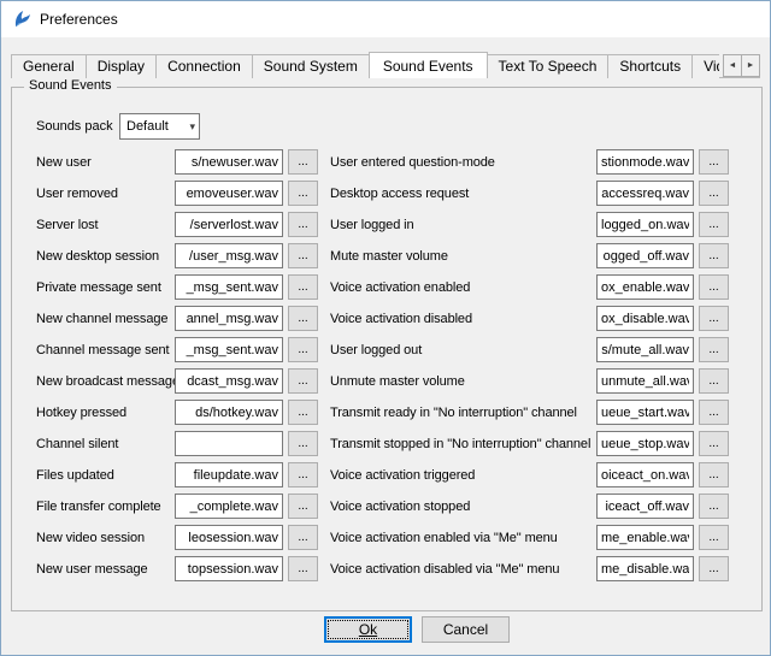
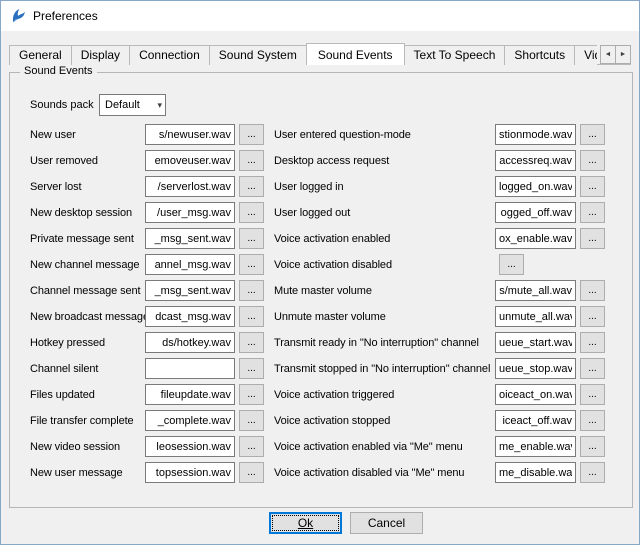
  Preferences
  General
  Display
  Connection
  Sound System
  Sound Events
  Text To Speech
  Shortcuts
  Sound Events
  Sounds pack
  Default
  ▾
  New user
  s/newuser.wav
  ...
  User removed
  emoveuser.wav
  ...
  Server lost
  /serverlost.wav
  ...
  New desktop session
  /user_msg.wav
  ...
  Private message sent
  _msg_sent.wav
  ...
  New channel message
  annel_msg.wav
  ...
  Channel message sent
  _msg_sent.wav
  ...
  New broadcast messag
  dcast_msg.wav
  ...
  Hotkey pressed
  ds/hotkey.wav
  ...
  Channel silent
  ...
  Files updated
  fileupdate.wav
  ...
  File transfer complete
  _complete.wav
  ...
  New video session
  leosession.wav
  ...
  New user message
  topsession.wav
  ...
  User entered question-mode
  stionmode.wav
  ...
  Desktop access request
  accessreq.wav
  ...
  User logged in
  logged_on.wav
  ...
- Mute master volume
+ User logged out
  ogged_off.wav
  ...
  Voice activation enabled
  ox_enable.wav
  ...
  Voice activation disabled
- ox_disable.wav
  ...
- User logged out
+ Mute master volume
  s/mute_all.wav
  ...
  Unmute master volume
  unmute_all.wa
  ...
  Transmit ready in "No interruption" channel
  ueue_start.wav
  ...
  Transmit stopped in "No interruption" channel
  ueue_stop.wav
  ...
  Voice activation triggered
  oiceact_on.wa
  ...
  Voice activation stopped
  iceact_off.wav
  ...
  Voice activation enabled via "Me" menu
  me_enable.wa
  ...
  Voice activation disabled via "Me" menu
  me_disable.wa
  ...
  Ok
  Cancel
